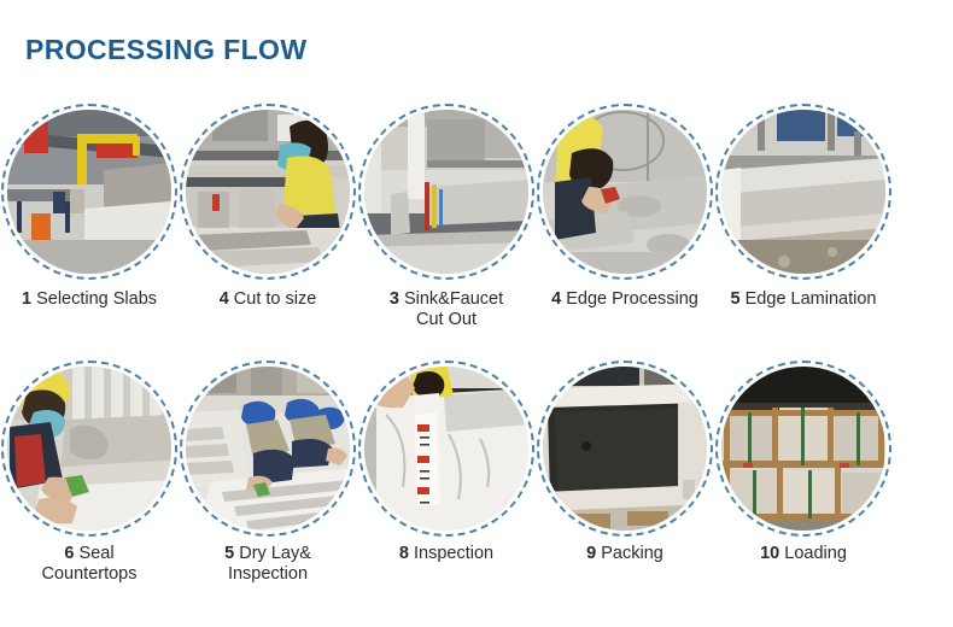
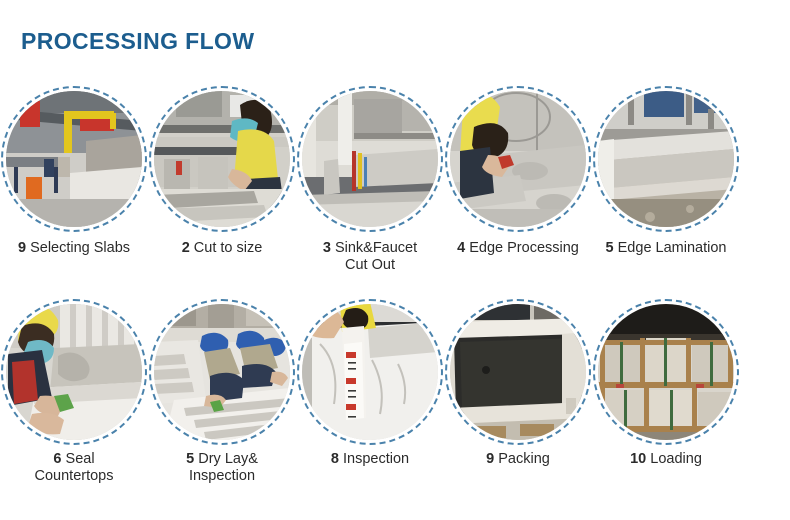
  PROCESSING FLOW
- 1 Selecting Slabs
+ 9 Selecting Slabs
- 4 Cut to size
+ 2 Cut to size
  3 Sink&Faucet
  Cut Out
  4 Edge Processing
  5 Edge Lamination
  6 Seal
  Countertops
  5 Dry Lay&
  Inspection
  8 Inspection
  9 Packing
  10 Loading
